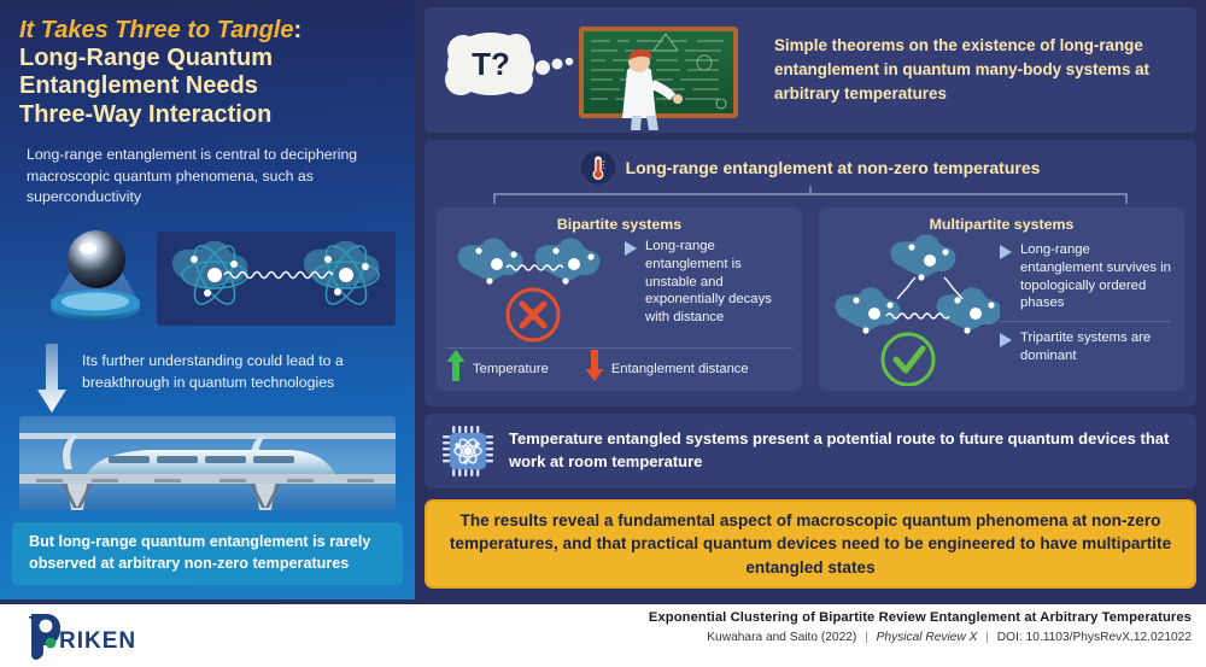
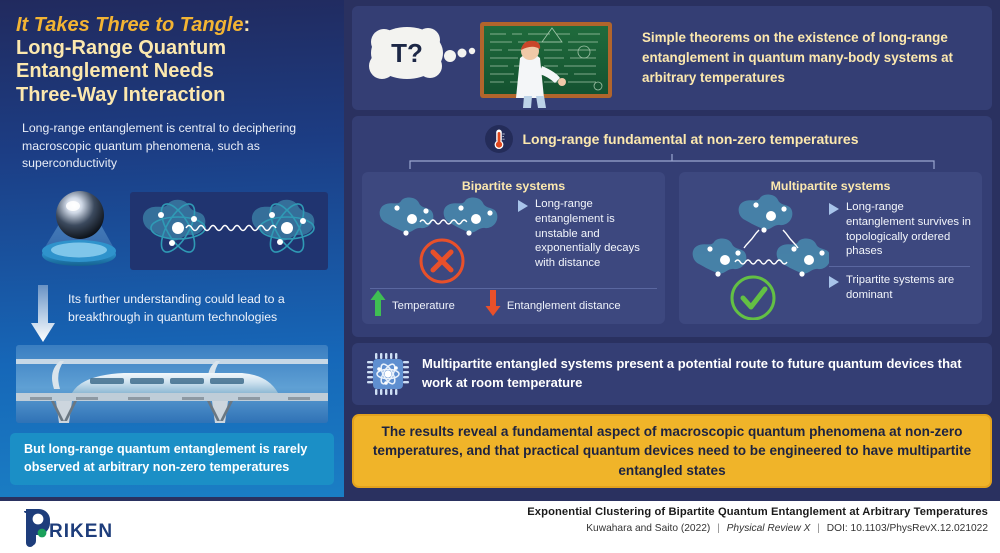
  It Takes Three to Tangle:
  Long-Range Quantum
  Entanglement Needs
  Three-Way Interaction
  Long-range entanglement is central to deciphering macroscopic quantum phenomena, such as superconductivity
  Its further understanding could lead to a breakthrough in quantum technologies
  But long-range quantum entanglement is rarely observed at arbitrary non-zero temperatures
  T?
  Simple theorems on the existence of long-range entanglement in quantum many-body systems at arbitrary temperatures
- Long-range entanglement at non-zero temperatures
+ Long-range fundamental at non-zero temperatures
  Bipartite systems
  Long-range entanglement is unstable and exponentially decays with distance
  Temperature
  Entanglement distance
  Multipartite systems
  Long-range entanglement survives in topologically ordered phases
  Tripartite systems are dominant
- Temperature entangled systems present a potential route to future quantum devices that work at room temperature
+ Multipartite entangled systems present a potential route to future quantum devices that work at room temperature
  The results reveal a fundamental aspect of macroscopic quantum phenomena at non-zero temperatures, and that practical quantum devices need to be engineered to have multipartite entangled states
  RIKEN
- Exponential Clustering of Bipartite Review Entanglement at Arbitrary Temperatures
+ Exponential Clustering of Bipartite Quantum Entanglement at Arbitrary Temperatures
  Kuwahara and Saito (2022) | Physical Review X | DOI: 10.1103/PhysRevX.12.021022
